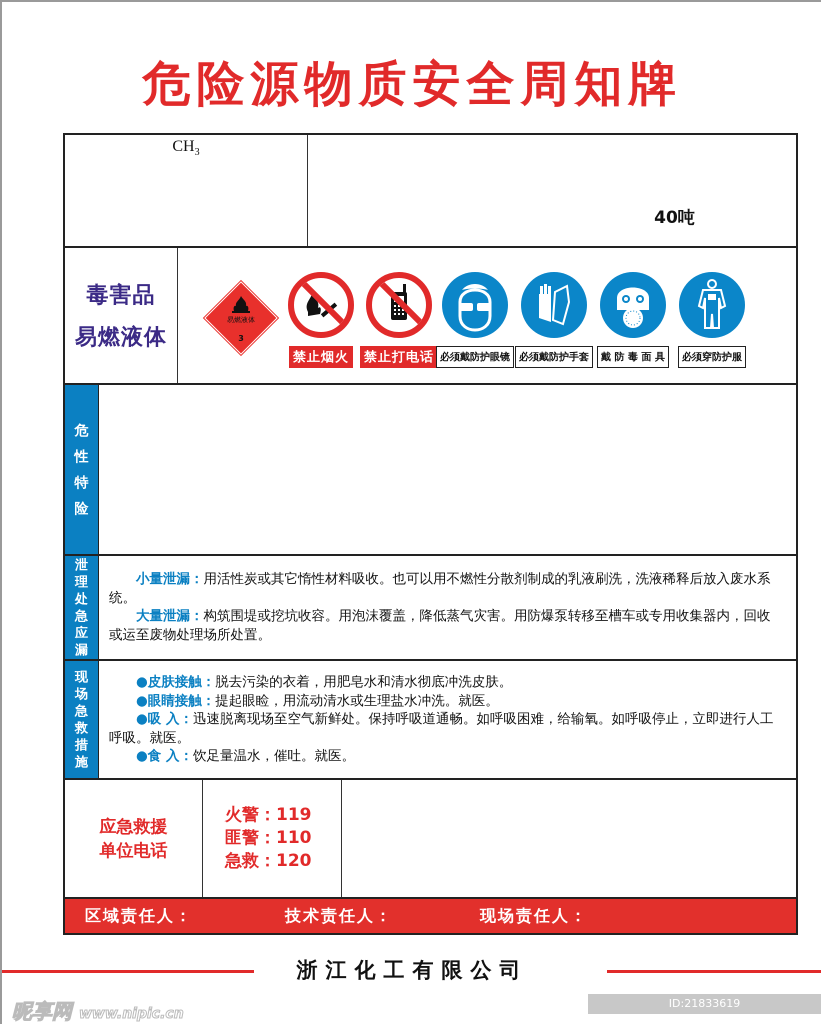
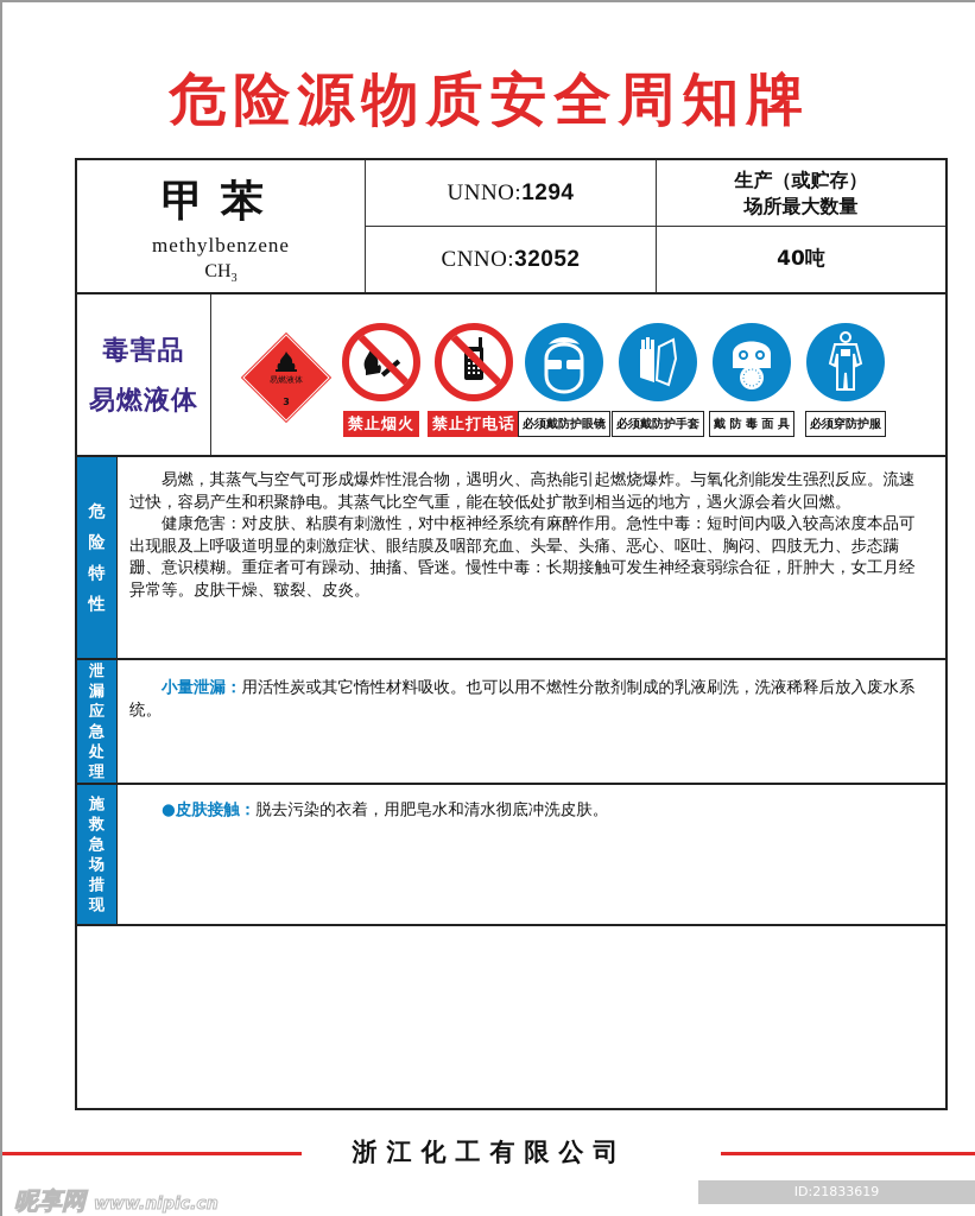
  危险源物质安全周知牌
+ 甲苯
+ methylbenzene
  CH3
+ UNNO:1294
+ CNNO:32052
+ 生产（或贮存）
+ 场所最大数量
  40吨
  毒害品
  易燃液体
  易燃液体
  3
  禁止烟火
  禁止打电话
  必须戴防护眼镜
  必须戴防护手套
  戴 防 毒 面 具
  必须穿防护服
  危
- 性
+ 险
  特
- 险
+ 性
+ 易燃，其蒸气与空气可形成爆炸性混合物，遇明火、高热能引起燃烧爆炸。与氧化剂能发生强烈反应。流速过快，容易产生和积聚静电。其蒸气比空气重，能在较低处扩散到相当远的地方，遇火源会着火回燃。
+ 健康危害：对皮肤、粘膜有刺激性，对中枢神经系统有麻醉作用。急性中毒：短时间内吸入较高浓度本品可出现眼及上呼吸道明显的刺激症状、眼结膜及咽部充血、头晕、头痛、恶心、呕吐、胸闷、四肢无力、步态蹒跚、意识模糊。重症者可有躁动、抽搐、昏迷。慢性中毒：长期接触可发生神经衰弱综合征，肝肿大，女工月经异常等。皮肤干燥、皲裂、皮炎。
  泄
- 理
+ 漏
- 处
+ 应
  急
- 应
+ 处
- 漏
+ 理
  小量泄漏：用活性炭或其它惰性材料吸收。也可以用不燃性分散剂制成的乳液刷洗，洗液稀释后放入废水系统。
- 大量泄漏：构筑围堤或挖坑收容。用泡沫覆盖，降低蒸气灾害。用防爆泵转移至槽车或专用收集器内，回收或运至废物处理场所处置。
- 现
+ 施
- 场
+ 救
  急
- 救
+ 场
  措
- 施
+ 现
  ●皮肤接触：脱去污染的衣着，用肥皂水和清水彻底冲洗皮肤。
- ●眼睛接触：提起眼睑，用流动清水或生理盐水冲洗。就医。
- ●吸 入：迅速脱离现场至空气新鲜处。保持呼吸道通畅。如呼吸困难，给输氧。如呼吸停止，立即进行人工呼吸。就医。
- ●食 入：饮足量温水，催吐。就医。
- 应急救援
- 单位电话
- 火警：119
- 匪警：110
- 急救：120
- 区域责任人：
- 技术责任人：
- 现场责任人：
  浙江化工有限公司
  昵享网 www.nipic.cn
